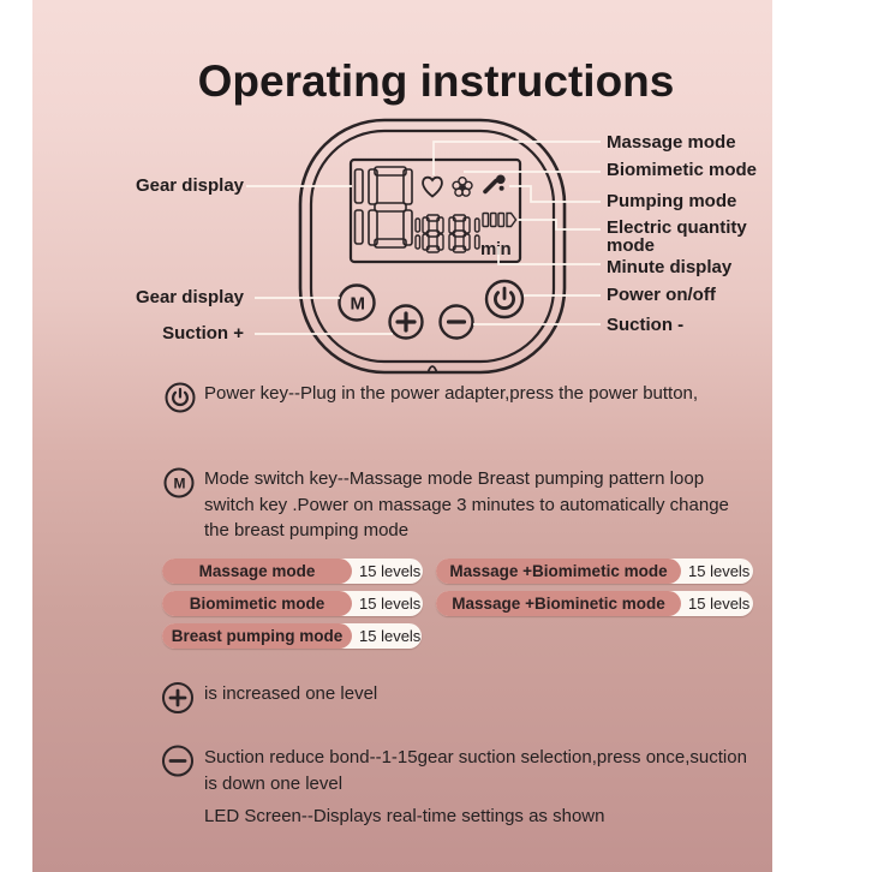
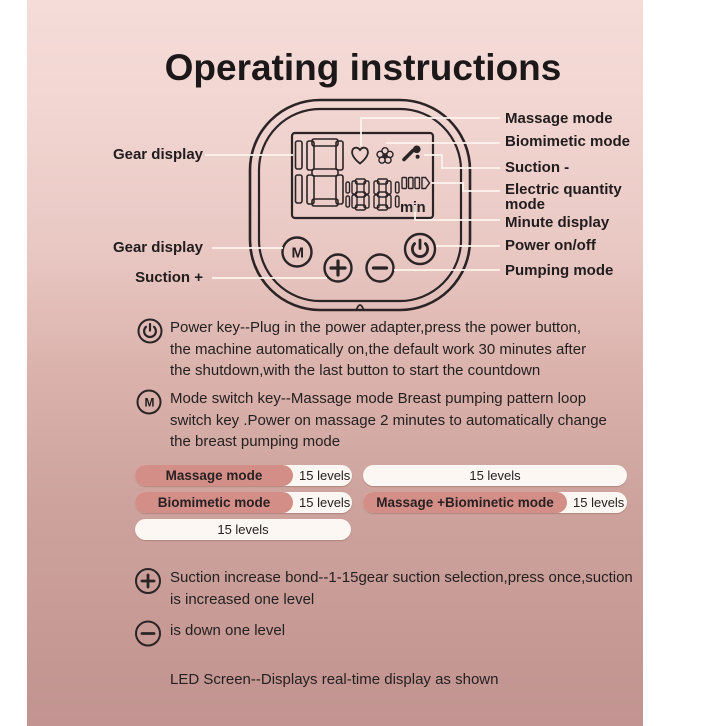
  Operating instructions
  M
  M
  Gear display
  Gear display
  Suction +
  Massage mode
  Biomimetic mode
- Pumping mode
+ Suction -
  Electric quantity mode
  Minute display
  Power on/off
- Suction -
+ Pumping mode
  Power key--Plug in the power adapter,press the power button,
+ the machine automatically on,the default work 30 minutes after
+ the shutdown,with the last button to start the countdown
  Mode switch key--Massage mode Breast pumping pattern loop
- switch key .Power on massage 3 minutes to automatically change
+ switch key .Power on massage 2 minutes to automatically change
  the breast pumping mode
+ Suction increase bond--1-15gear suction selection,press once,suction
  is increased one level
- Suction reduce bond--1-15gear suction selection,press once,suction
  is down one level
- LED Screen--Displays real-time settings as shown
+ LED Screen--Displays real-time display as shown
  Massage mode
  15 levels
  Biomimetic mode
  15 levels
- Breast pumping mode
  15 levels
- Massage +Biomimetic mode
  15 levels
  Massage +Biominetic mode
  15 levels
